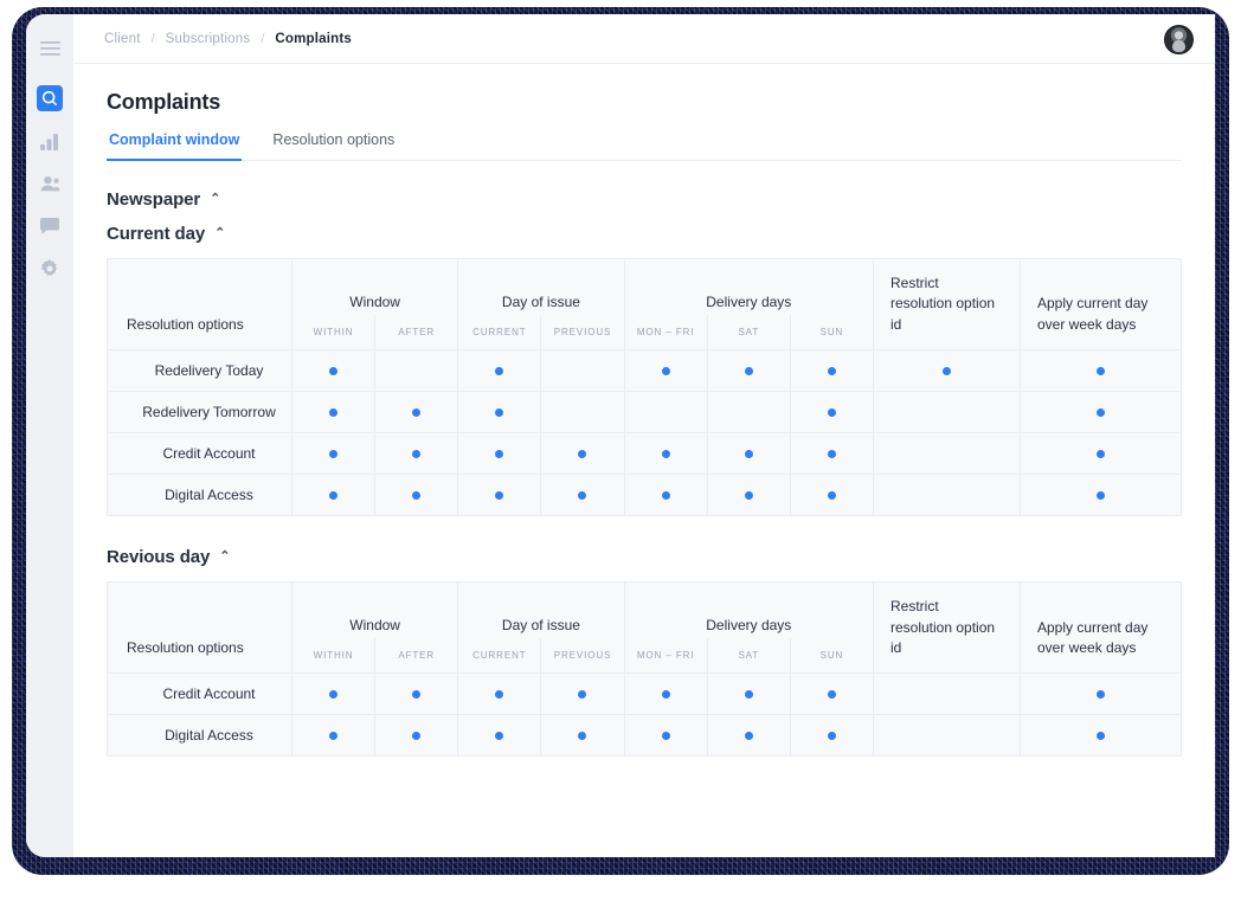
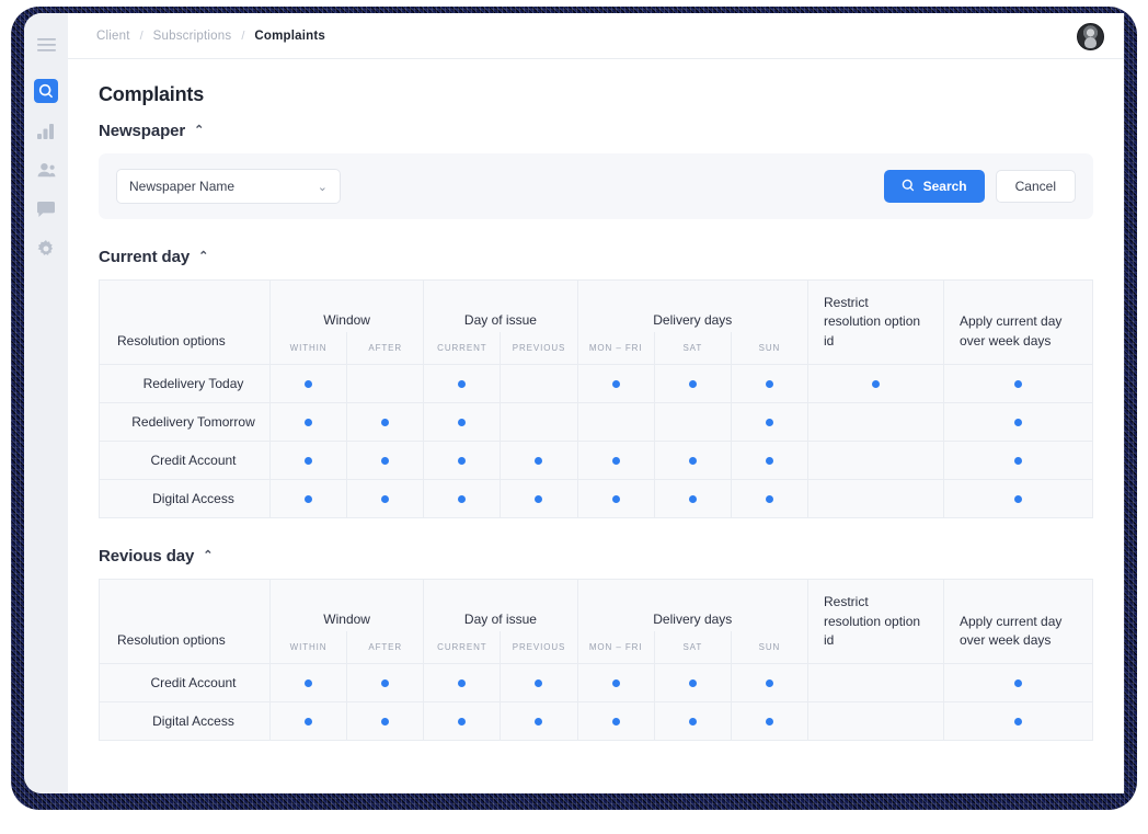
  Client
  /
  Subscriptions
  /
  Complaints
  Complaints
- Complaint window
- Resolution options
  Newspaper
  ⌃
+ Newspaper Name
+ ⌄
+ Search
+ Cancel
  Current day
  ⌃
  Resolution options	Window	Day of issue	Delivery days	Restrict resolution option id	Apply current day over week days
  WITHIN	AFTER	CURRENT	PREVIOUS	MON – FRI	SAT	SUN
  Redelivery Today
  Redelivery Tomorrow
  Credit Account
  Digital Access
  Revious day
  ⌃
  Resolution options	Window	Day of issue	Delivery days	Restrict resolution option id	Apply current day over week days
  WITHIN	AFTER	CURRENT	PREVIOUS	MON – FRI	SAT	SUN
  Credit Account
  Digital Access
